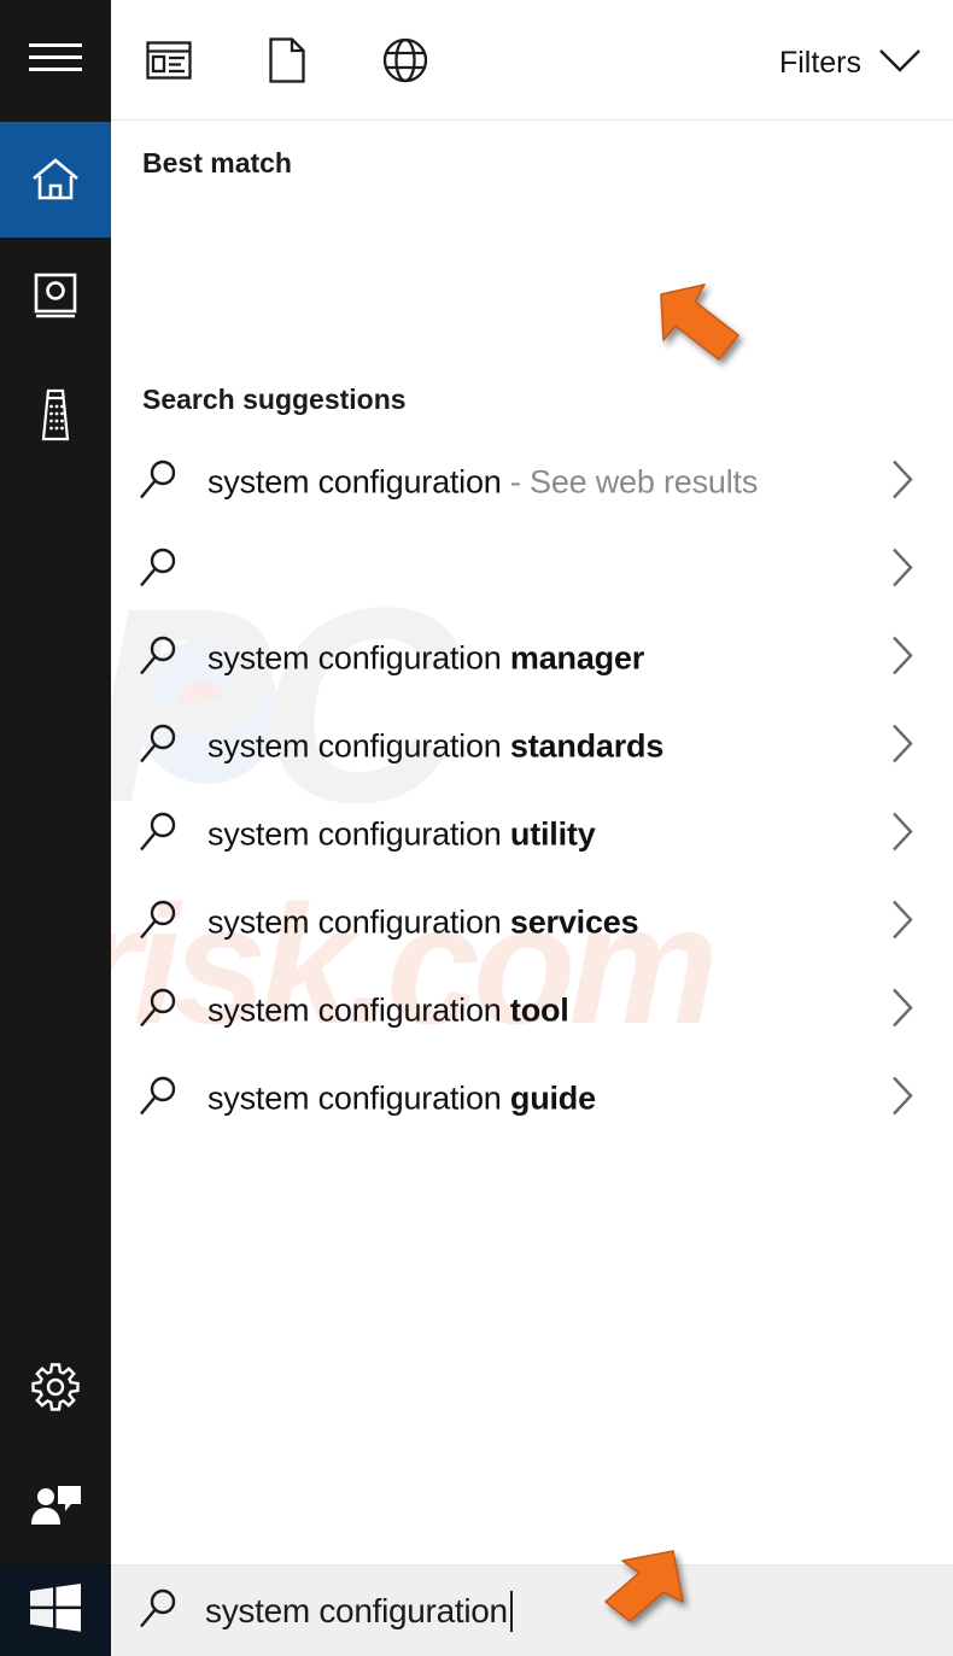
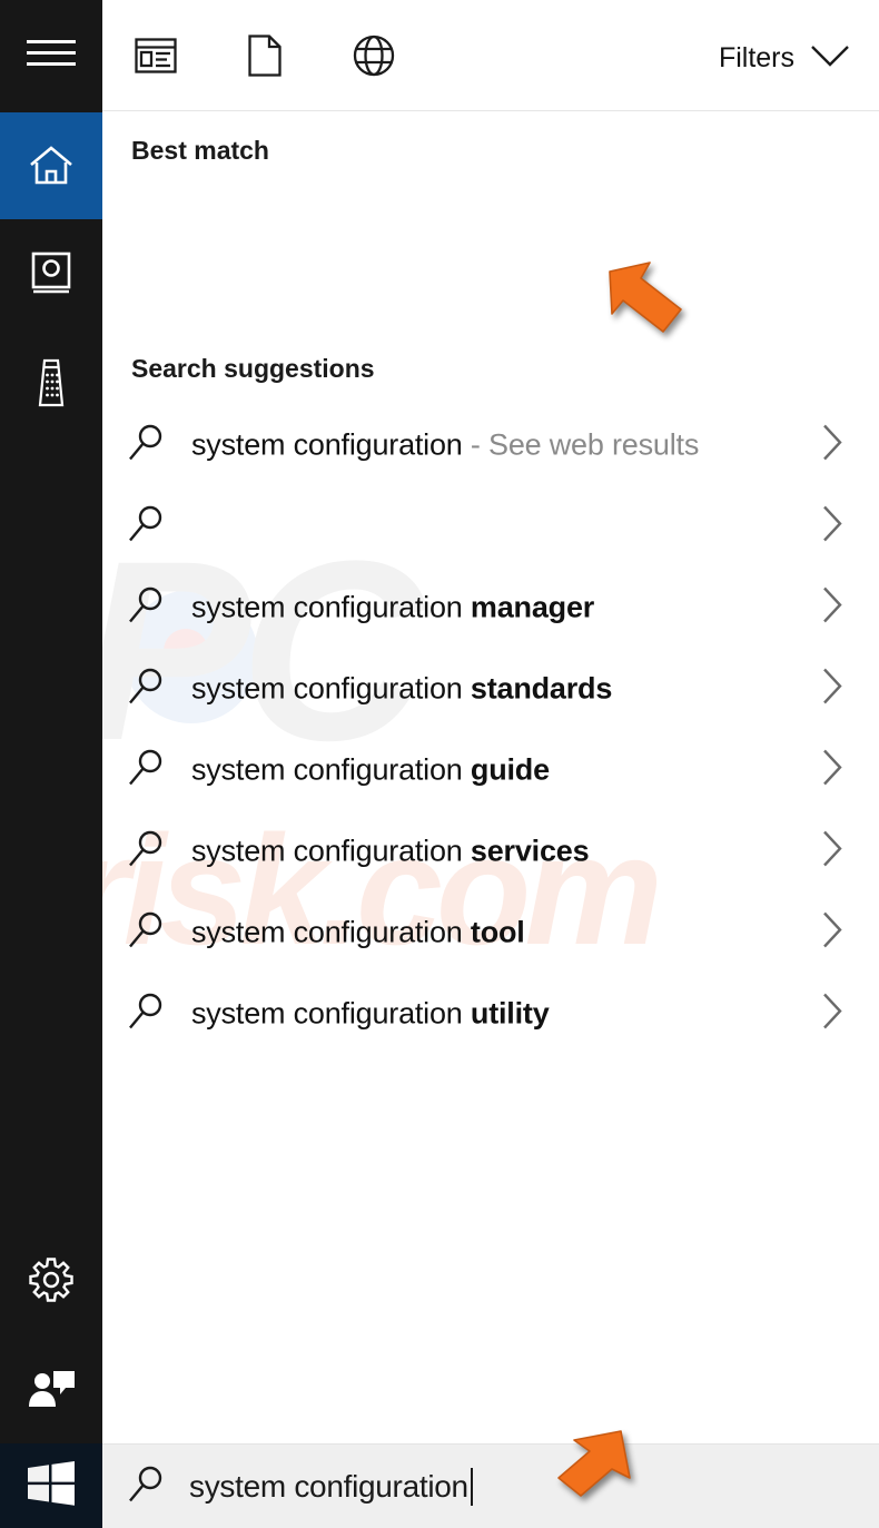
  PC
  isk.com
  Filters
  Best match
  Search suggestions
  system configuration - See web results
  system configuration manager
  system configuration standards
- system configuration utility
+ system configuration guide
  system configuration services
  system configuration tool
- system configuration guide
+ system configuration utility
  system configuration
